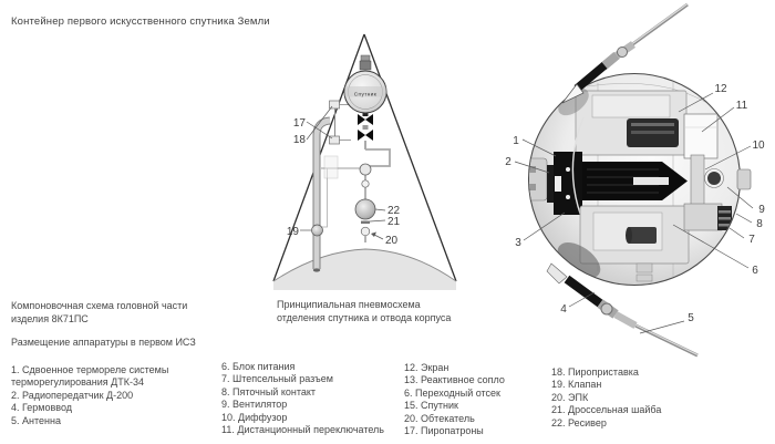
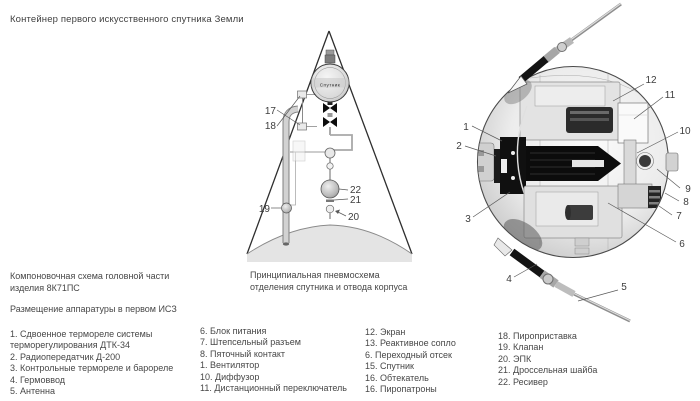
  Контейнер первого искусственного спутника Земли
  17
  18
  19
  22
  21
  20
  1
  2
  3
  4
  5
  6
  7
  8
  9
  10
  11
  12
  Компоновочная схема головной части
  изделия 8К71ПС
  Принципиальная пневмосхема
  отделения спутника и отвода корпуса
  Размещение аппаратуры в первом ИСЗ
  1. Сдвоенное термореле системы
  терморегулирования ДТК-34
  2. Радиопередатчик Д-200
+ 3. Контрольные термореле и барореле
  4. Гермоввод
  5. Антенна
  6. Блок питания
  7. Штепсельный разъем
  8. Пяточный контакт
- 9. Вентилятор
+ 1. Вентилятор
  10. Диффузор
  11. Дистанционный переключатель
  12. Экран
  13. Реактивное сопло
  6. Переходный отсек
  15. Спутник
- 20. Обтекатель
+ 16. Обтекатель
- 17. Пиропатроны
+ 16. Пиропатроны
  18. Пироприставка
  19. Клапан
  20. ЭПК
  21. Дроссельная шайба
  22. Ресивер
